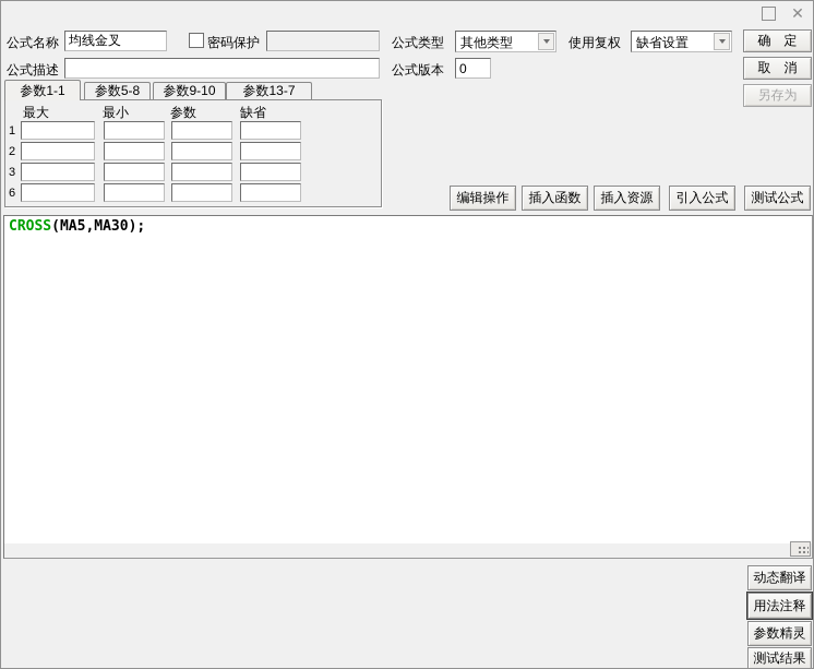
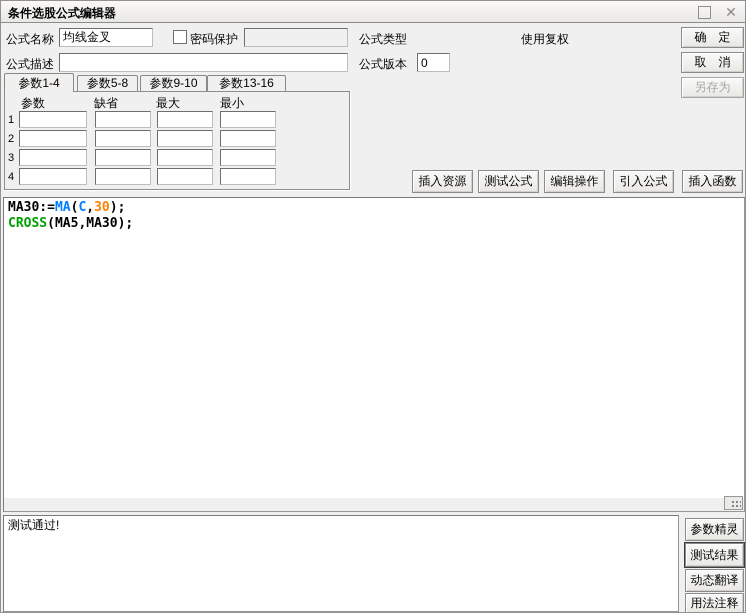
+ 条件选股公式编辑器
  ✕
  公式名称
  均线金叉
  密码保护
  公式类型
- 其他类型
  使用复权
- 缺省设置
  公式描述
  公式版本
  0
  确 定
  取 消
  另存为
+ MA30:=MA(C,30);
  CROSS(MA5,MA30);
+ 测试通过!
- 参数1-1
+ 参数1-4
  参数5-8
  参数9-10
- 参数13-7
+ 参数13-16
- 最大
+ 参数
- 最小
+ 缺省
- 参数
+ 最大
- 缺省
+ 最小
  1
  2
  3
- 6
+ 4
- 编辑操作
+ 插入资源
- 插入函数
+ 测试公式
- 插入资源
+ 编辑操作
  引入公式
- 测试公式
+ 插入函数
- 动态翻译
+ 参数精灵
- 用法注释
+ 测试结果
- 参数精灵
+ 动态翻译
- 测试结果
+ 用法注释
